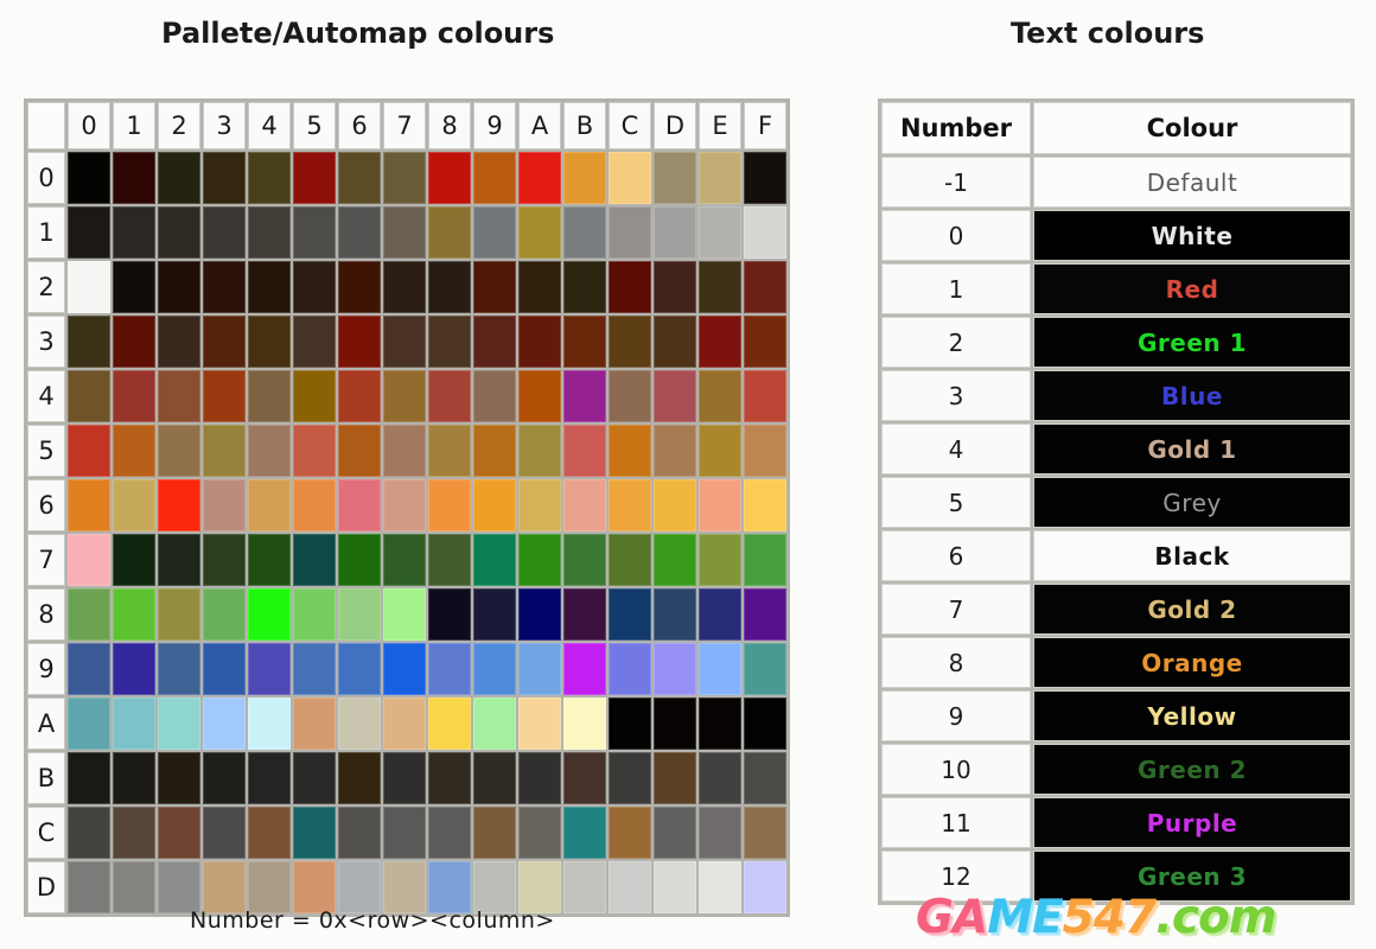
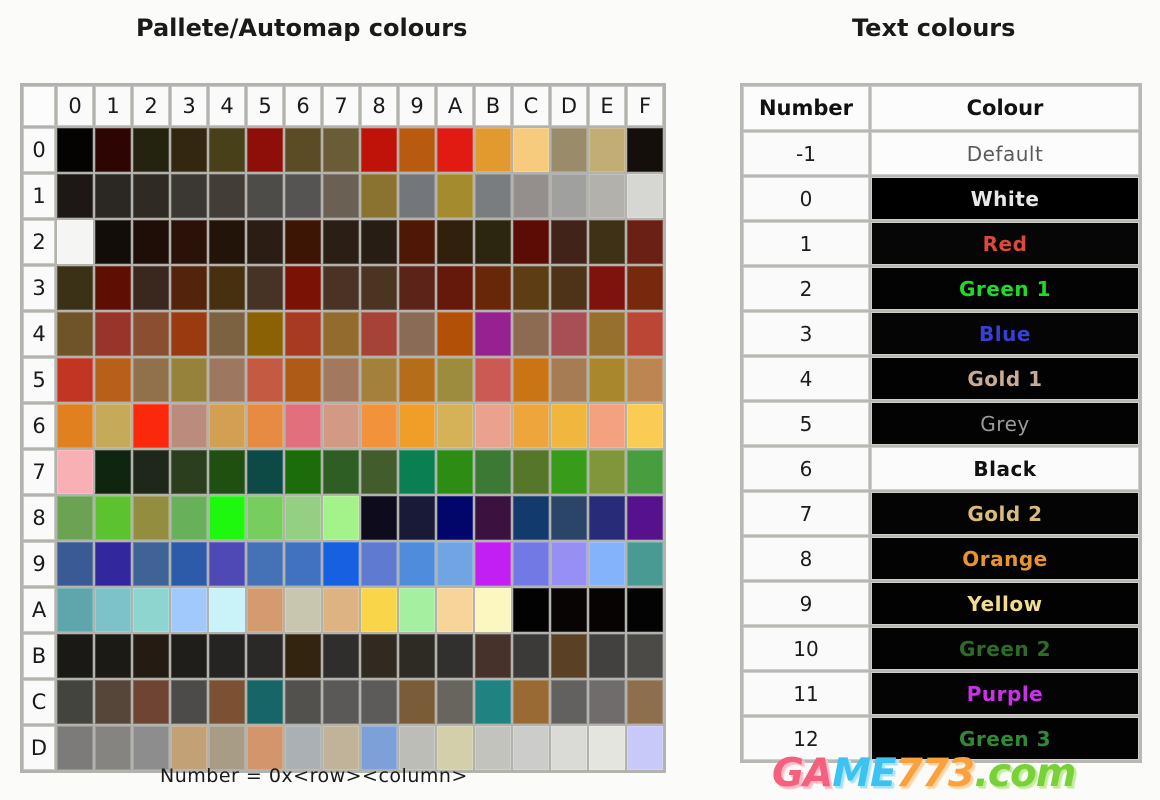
  Pallete/Automap colours
  Text colours
  	0	1	2	3	4	5	6	7	8	9	A	B	C	D	E	F
  0
  1
  2
  3
  4
  5
  6
  7
  8
  9
  A
  B
  C
  D
  Number	Colour
  -1	Default
  0	White
  1	Red
  2	Green 1
  3	Blue
  4	Gold 1
  5	Grey
  6	Black
  7	Gold 2
  8	Orange
  9	Yellow
  10	Green 2
  11	Purple
  12	Green 3
  Number = 0x<row><column>
- GAME547.com
+ GAME773.com
